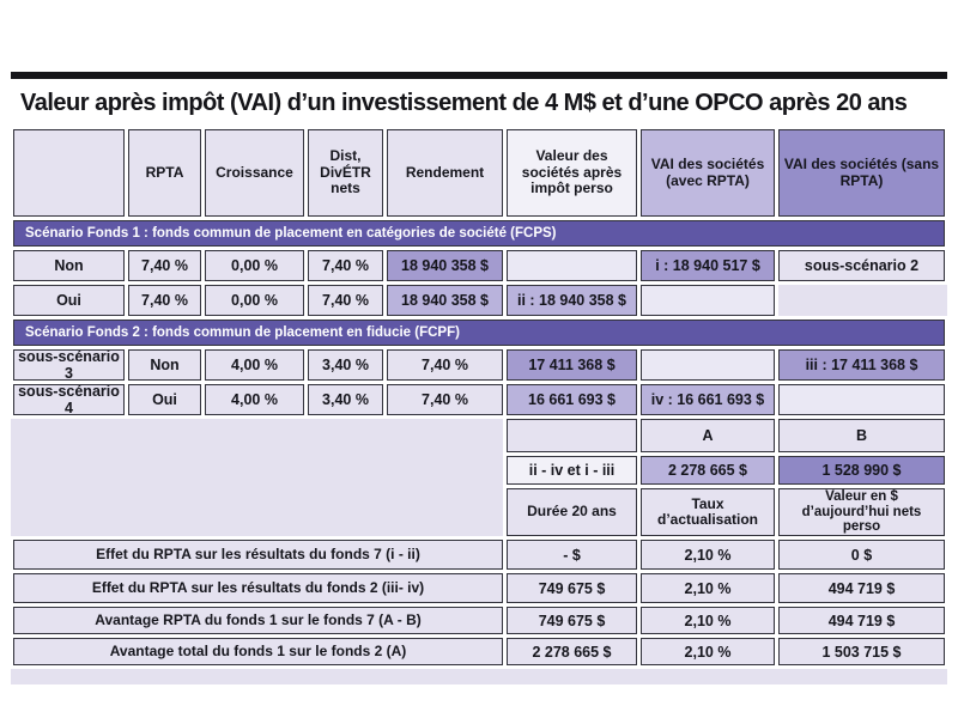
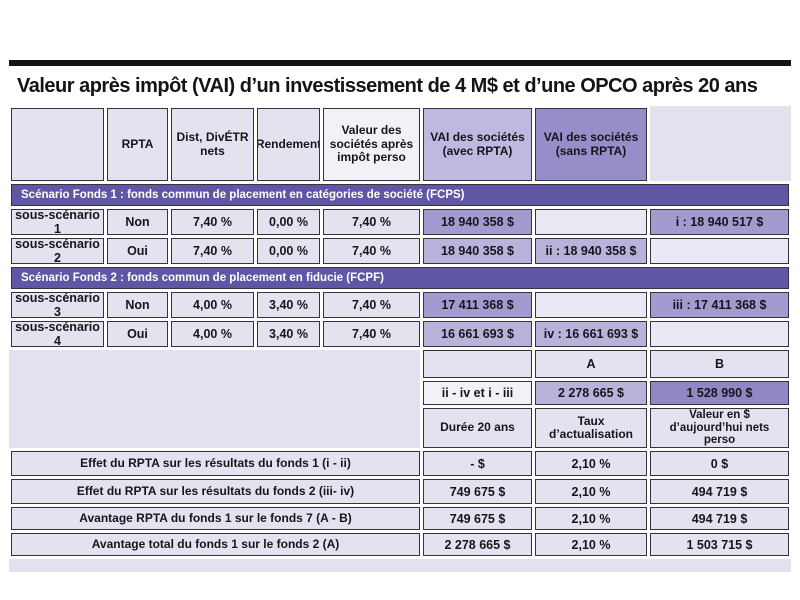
  Valeur après impôt (VAI) d’un investissement de 4 M$ et d’une OPCO après 20 ans
  RPTA
- Croissance
  Dist, DivÉTR nets
  Rendement
  Valeur des sociétés après impôt perso
  VAI des sociétés (avec RPTA)
  VAI des sociétés (sans RPTA)
  Scénario Fonds 1 : fonds commun de placement en catégories de société (FCPS)
+ sous-scénario 1
  Non
  7,40 %
  0,00 %
  7,40 %
  18 940 358 $
  i : 18 940 517 $
  sous-scénario 2
  Oui
  7,40 %
  0,00 %
  7,40 %
  18 940 358 $
  ii : 18 940 358 $
  Scénario Fonds 2 : fonds commun de placement en fiducie (FCPF)
  sous-scénario 3
  Non
  4,00 %
  3,40 %
  7,40 %
  17 411 368 $
  iii : 17 411 368 $
  sous-scénario 4
  Oui
  4,00 %
  3,40 %
  7,40 %
  16 661 693 $
  iv : 16 661 693 $
  A
  B
  ii - iv et i - iii
  2 278 665 $
  1 528 990 $
  Durée 20 ans
  Taux d’actualisation
  Valeur en $ d’aujourd’hui nets perso
- Effet du RPTA sur les résultats du fonds 7 (i - ii)
+ Effet du RPTA sur les résultats du fonds 1 (i - ii)
  - $
  2,10 %
  0 $
  Effet du RPTA sur les résultats du fonds 2 (iii- iv)
  749 675 $
  2,10 %
  494 719 $
  Avantage RPTA du fonds 1 sur le fonds 7 (A - B)
  749 675 $
  2,10 %
  494 719 $
  Avantage total du fonds 1 sur le fonds 2 (A)
  2 278 665 $
  2,10 %
  1 503 715 $
